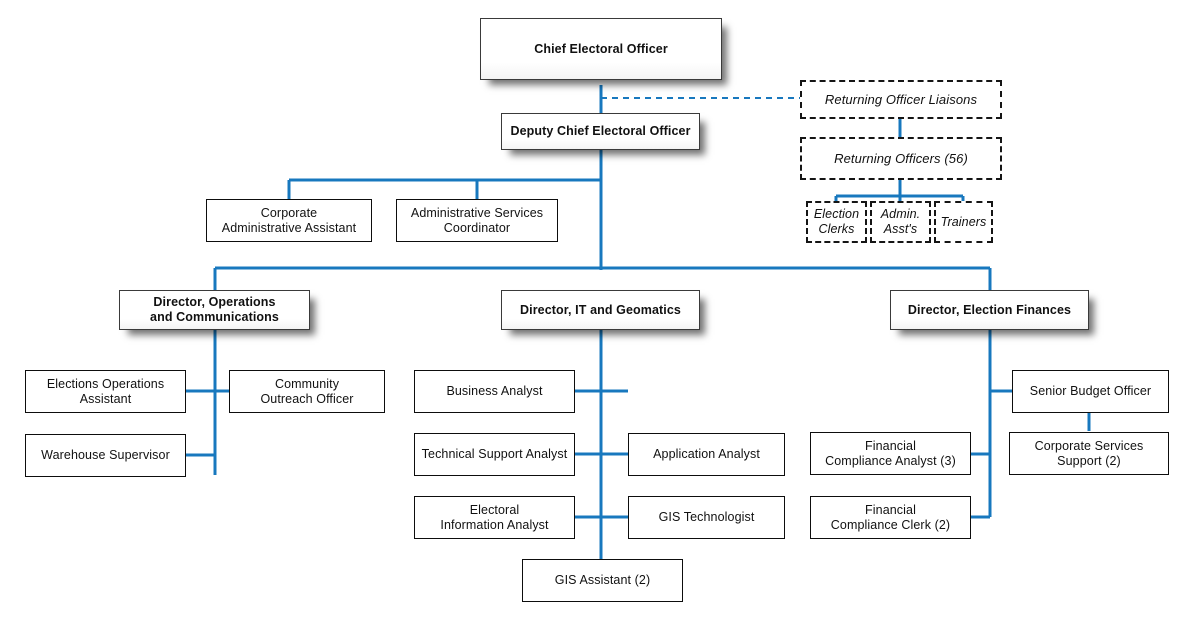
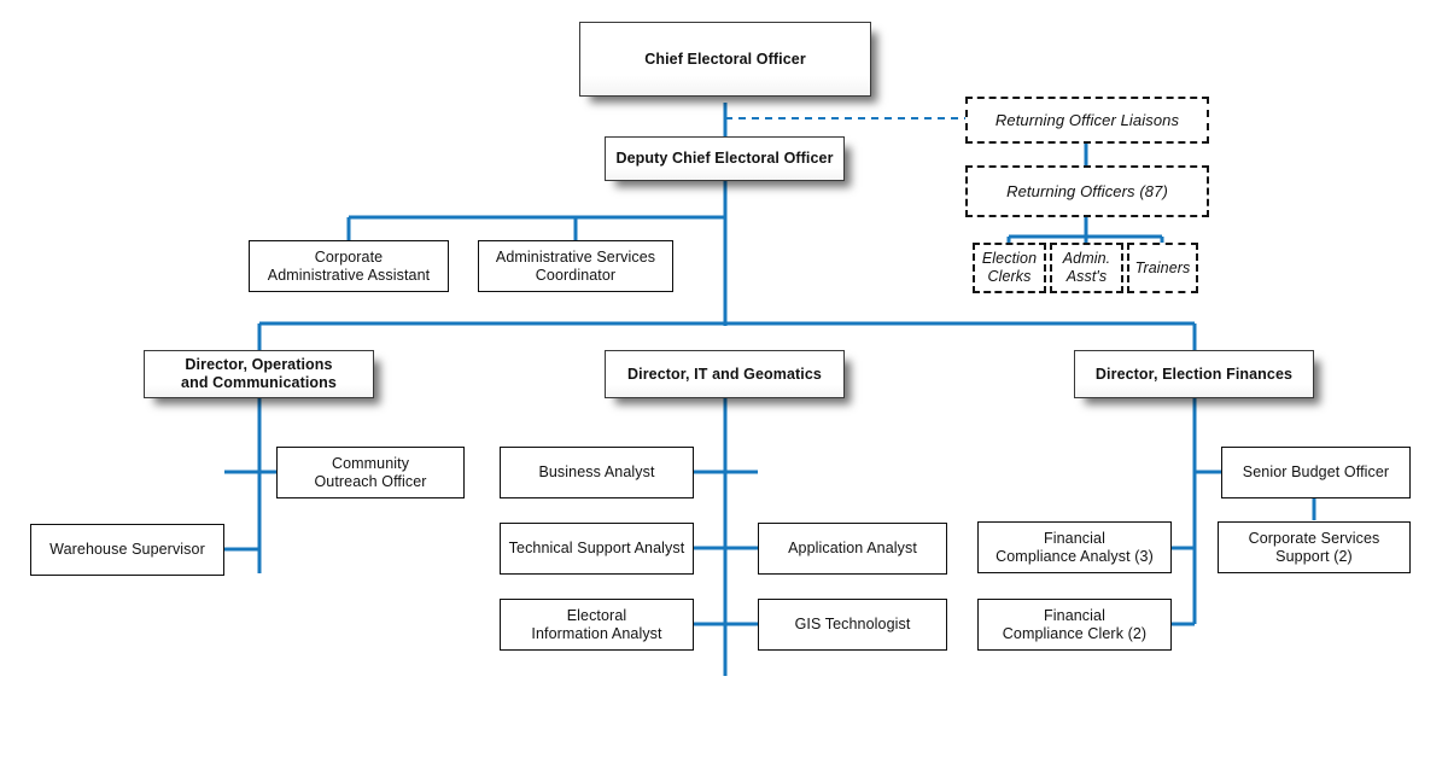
  Chief Electoral Officer
  Deputy Chief Electoral Officer
  Returning Officer Liaisons
- Returning Officers (56)
+ Returning Officers (87)
  Election
  Clerks
  Admin.
  Asst's
  Trainers
  Corporate
  Administrative Assistant
  Administrative Services
  Coordinator
  Director, Operations
  and Communications
  Director, IT and Geomatics
  Director, Election Finances
- Elections Operations
- Assistant
  Community
  Outreach Officer
  Warehouse Supervisor
  Business Analyst
  Technical Support Analyst
  Application Analyst
  Electoral
  Information Analyst
  GIS Technologist
- GIS Assistant (2)
  Senior Budget Officer
  Corporate Services
  Support (2)
  Financial
  Compliance Analyst (3)
  Financial
  Compliance Clerk (2)
